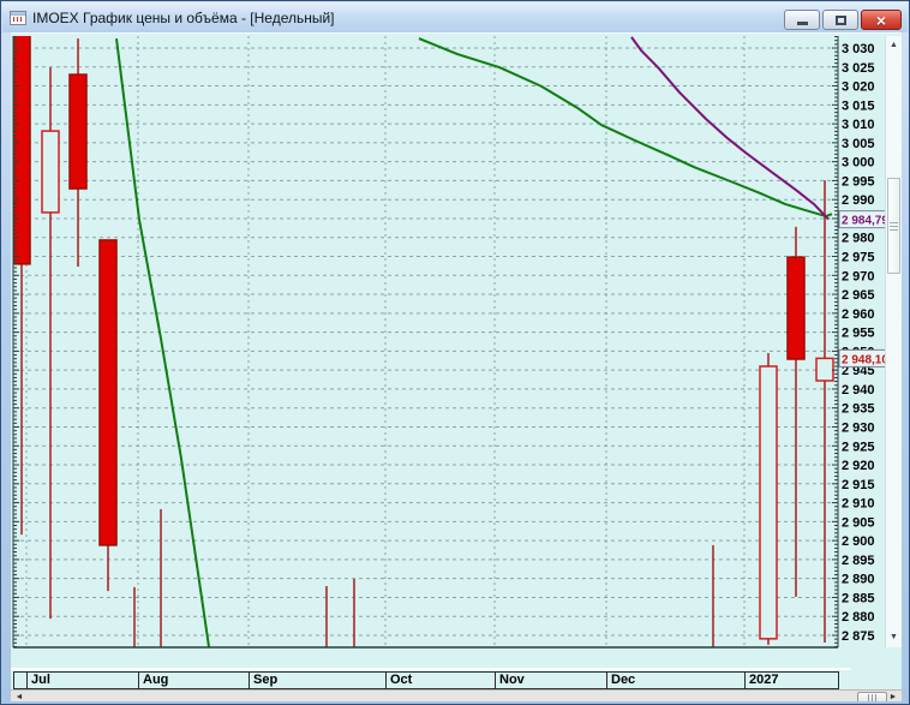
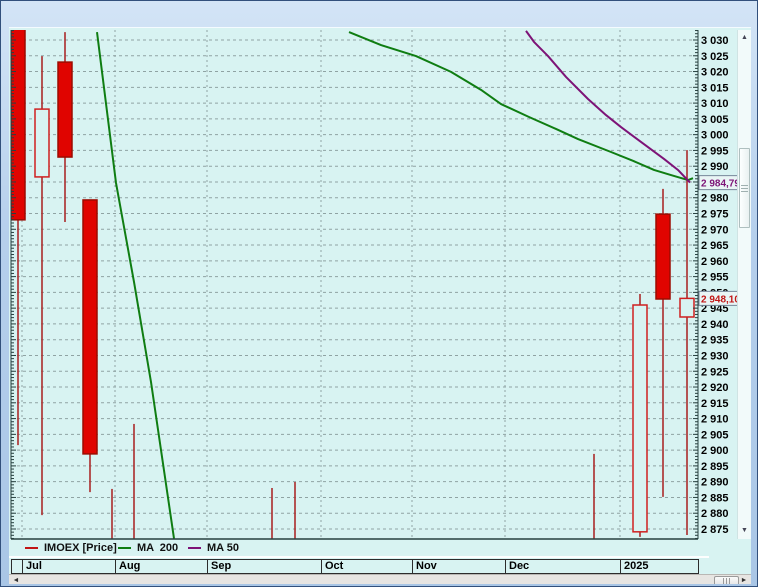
- IMOEX График цены и объёма - [Недельный]
- ×
  2 875
  2 880
  2 885
  2 890
  2 895
  2 900
  2 905
  2 910
  2 915
  2 920
  2 925
  2 930
  2 935
  2 940
  2 945
  2 955
  2 960
  2 965
  2 970
  2 975
  2 980
  2 990
  2 995
  3 000
  3 005
  3 010
  3 015
  3 020
  3 025
  3 030
  2 984,7
  2 948,1
+ IMOEX [Price]
+ MA 200
+ MA 50
  Jul
  Aug
  Sep
  Oct
  Nov
  Dec
- 2027
+ 2025
